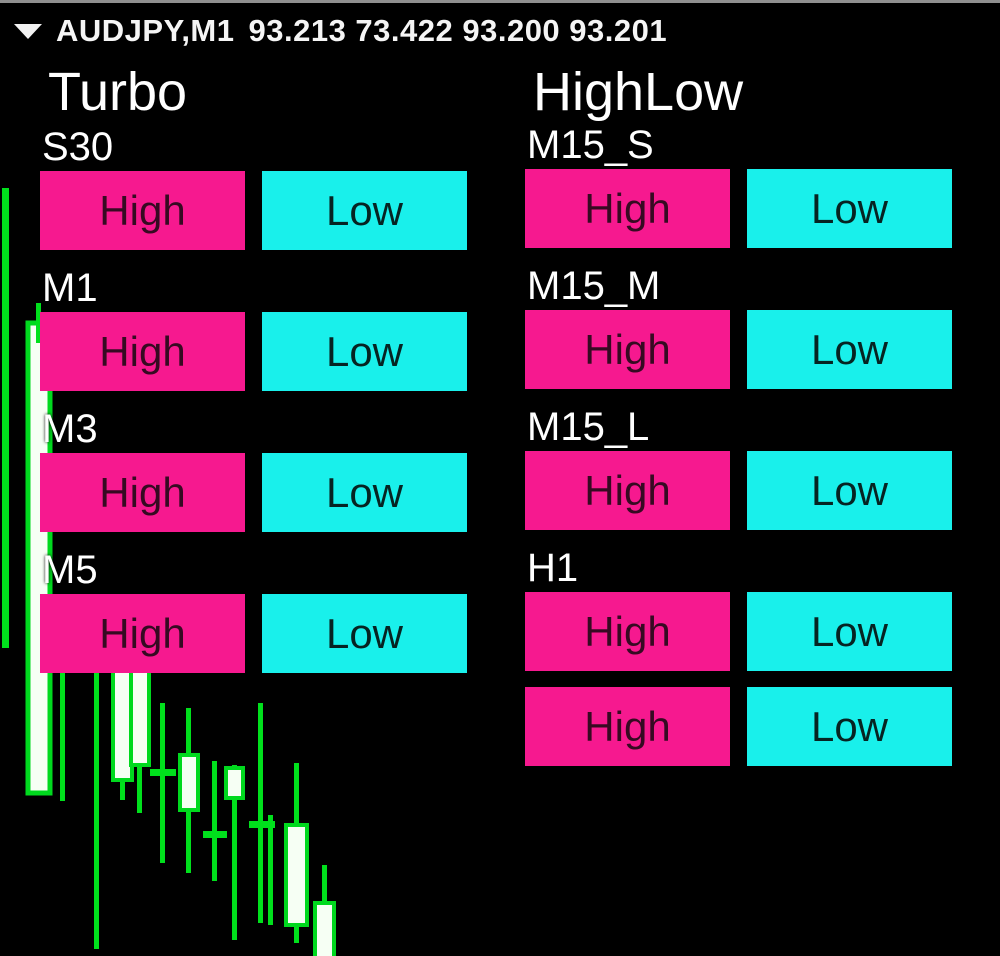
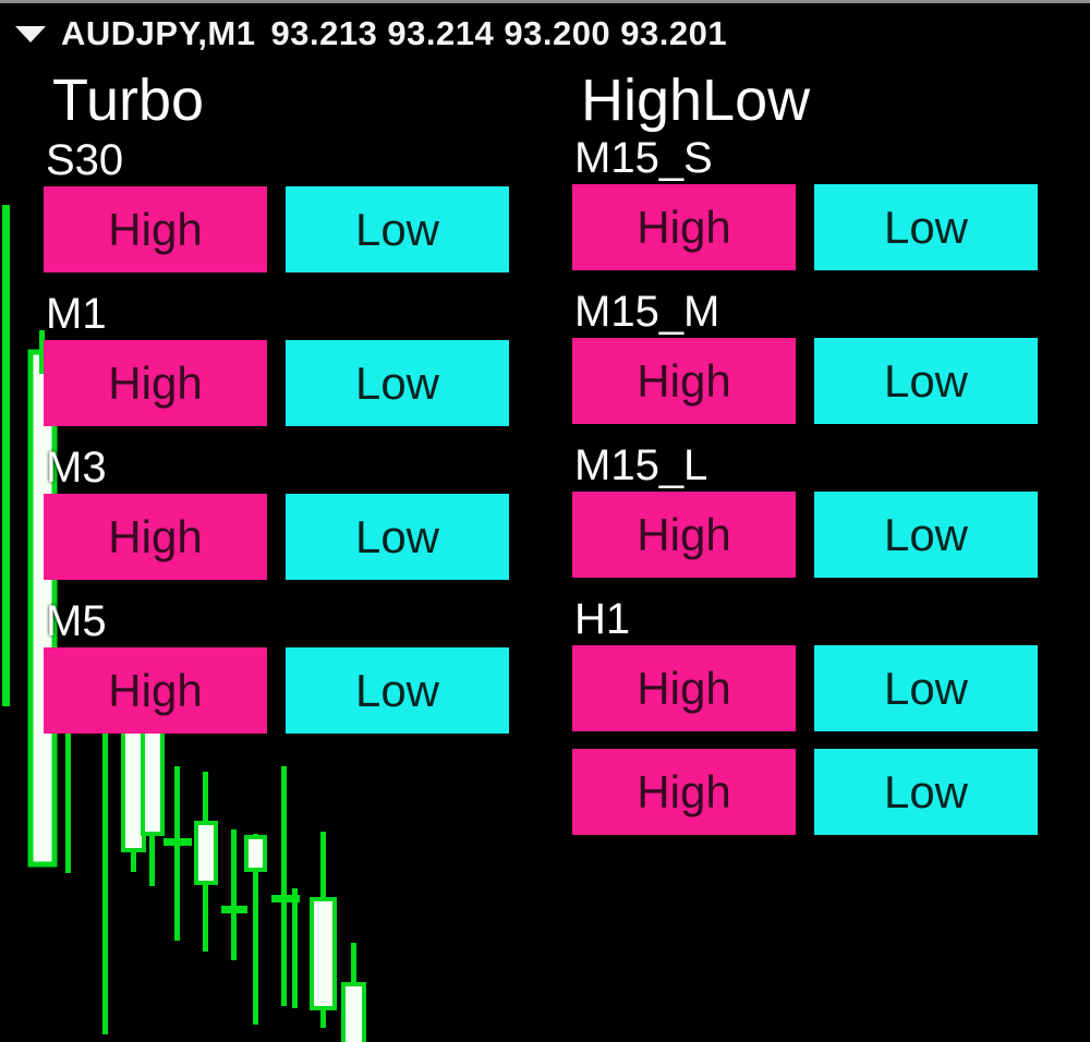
  AUDJPY,M1
- 93.213 73.422 93.200 93.201
+ 93.213 93.214 93.200 93.201
  Turbo
  S30
  High
  Low
  M1
  High
  Low
  M3
  High
  Low
  M5
  High
  Low
  HighLow
  M15_S
  High
  Low
  M15_M
  High
  Low
  M15_L
  High
  Low
  H1
  High
  Low
  High
  Low
